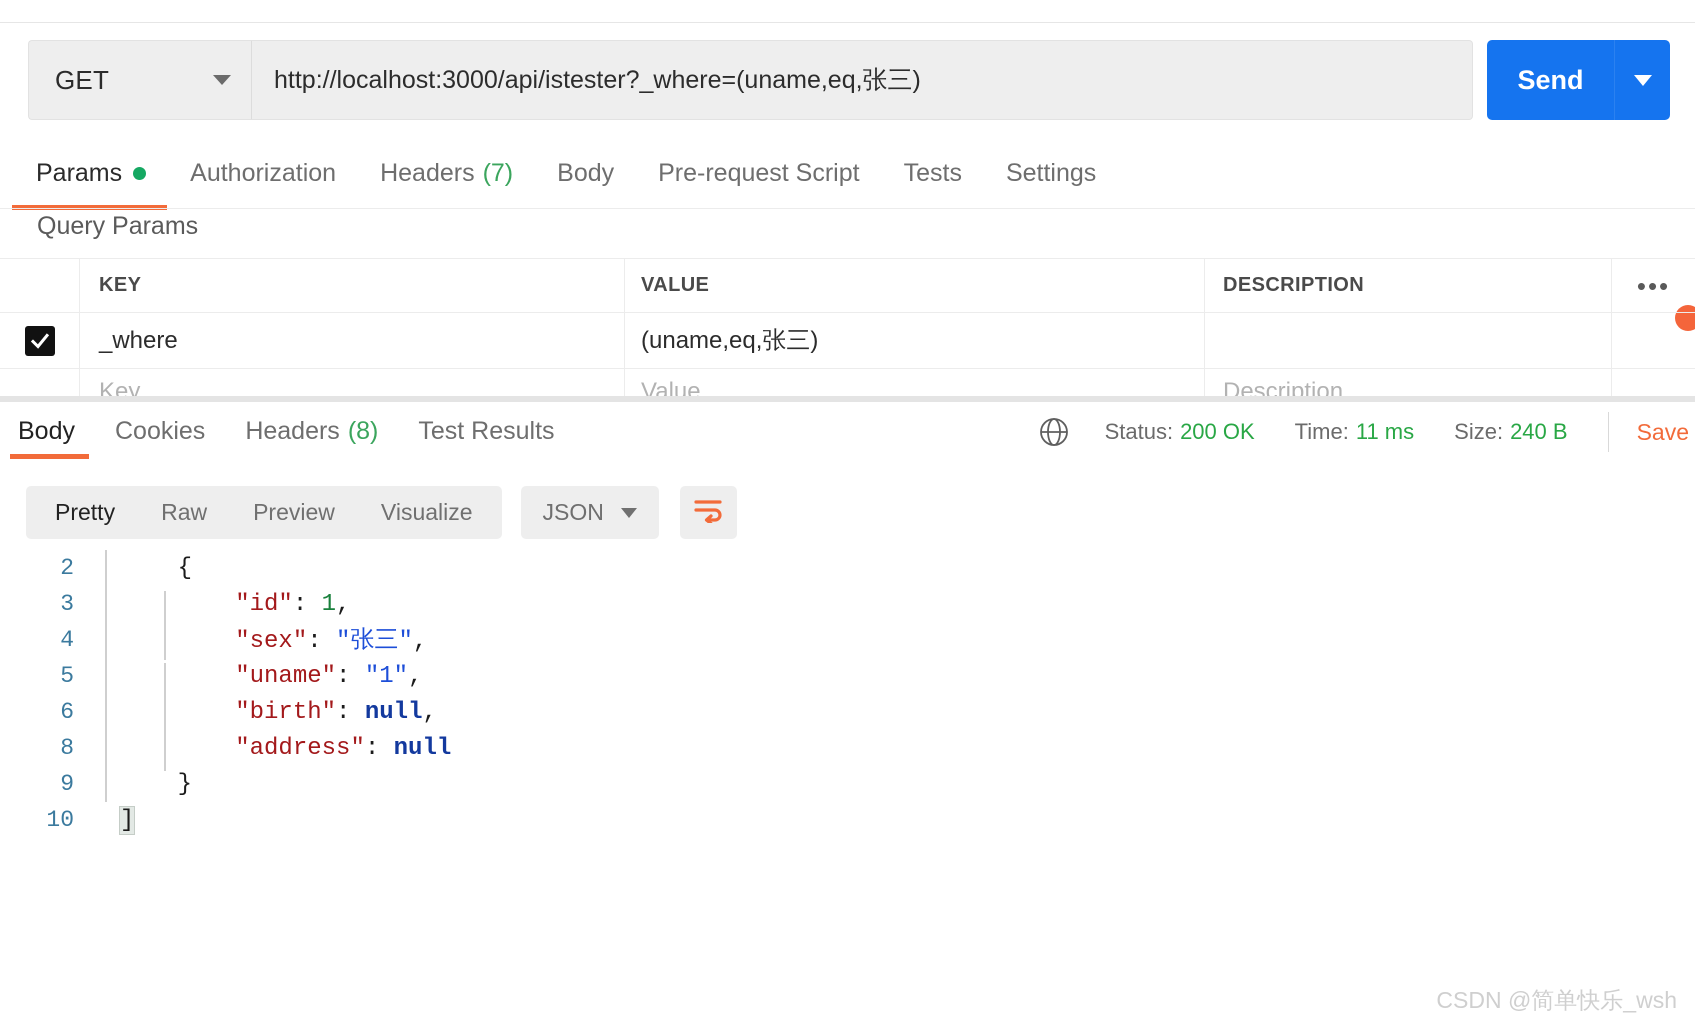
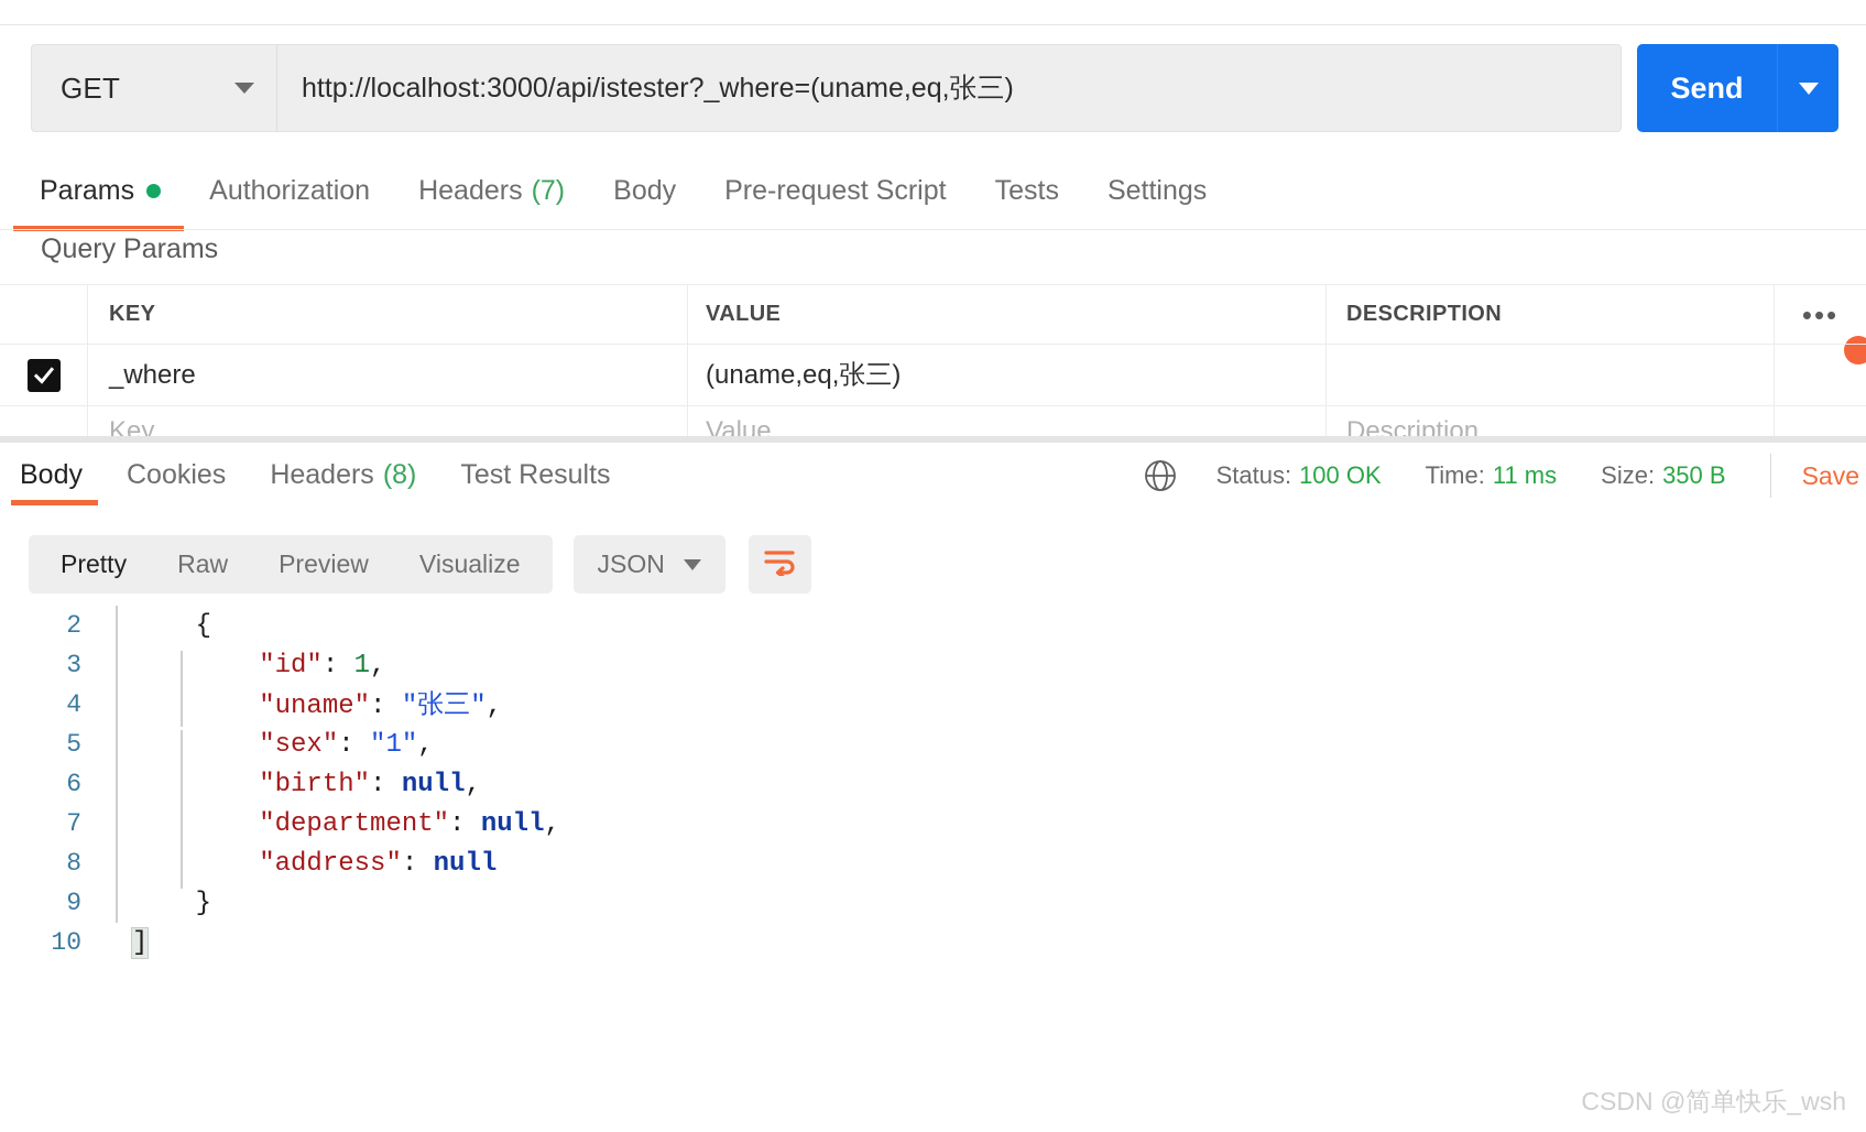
  GET
  http://localhost:3000/api/istester?_where=(uname,eq,张三)
  Send
  Params
  Authorization
  Headers
  (7)
  Body
  Pre-request Script
  Tests
  Settings
  Query Params
  KEY
  VALUE
  DESCRIPTION
  •••
  _where
  (uname,eq,张三)
  Key
  Value
  Description
  Body
  Cookies
  Headers
  (8)
  Test Results
- Status: 200 OK
+ Status: 100 OK
  Time: 11 ms
- Size: 240 B
+ Size: 350 B
  Save
  Pretty
  Raw
  Preview
  Visualize
  JSON
  2
  {
  3
  "id": 1,
  4
- "sex": "张三",
+ "uname": "张三",
  5
- "uname": "1",
+ "sex": "1",
  6
  "birth": null,
+ 7
+ "department": null,
  8
  "address": null
  9
  }
  10
  ]
  CSDN @简单快乐_wsh
